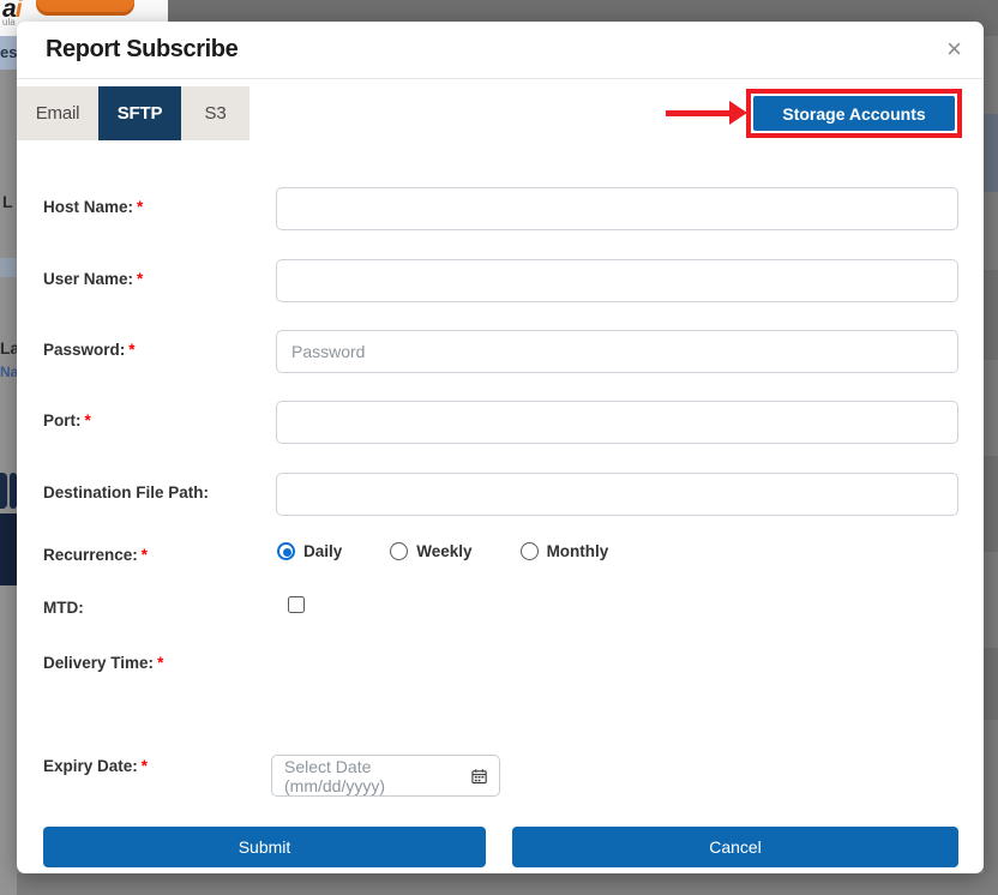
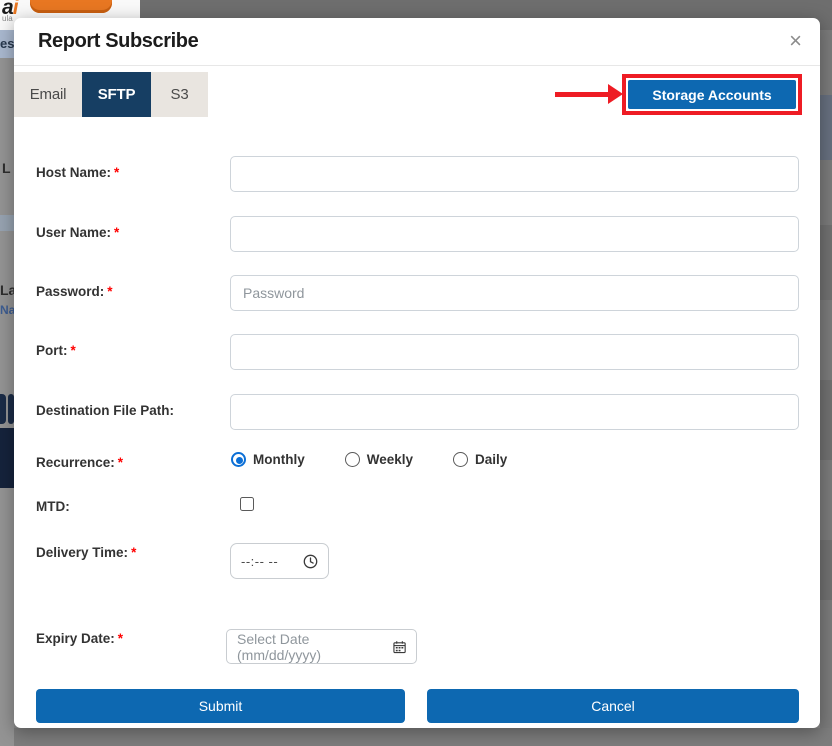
  ai
  ula
  L
  La
  Report Subscribe
  ×
  Email
  SFTP
  S3
  Storage Accounts
  Host Name: *
  User Name: *
  Password: *
  Password
  Port: *
  Destination File Path:
  Recurrence: *
- Daily
+ Monthly
  Weekly
- Monthly
+ Daily
  MTD:
  Delivery Time: *
+ --:-- --
  Expiry Date: *
  Select Date (mm/dd/yyyy)
  Submit
  Cancel
